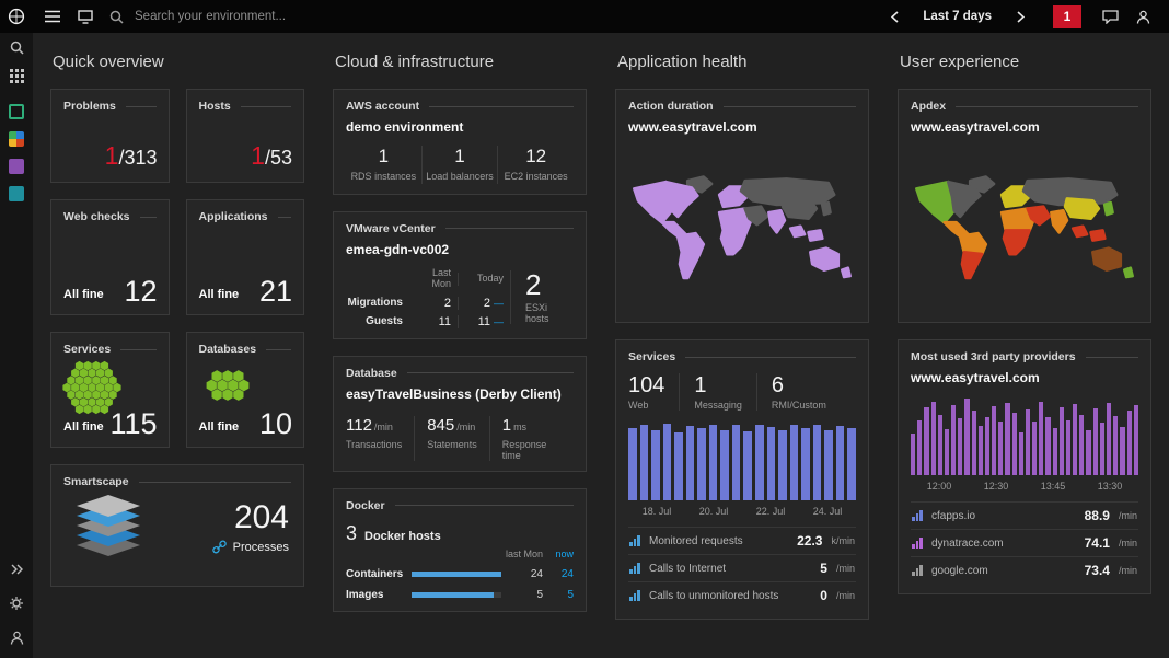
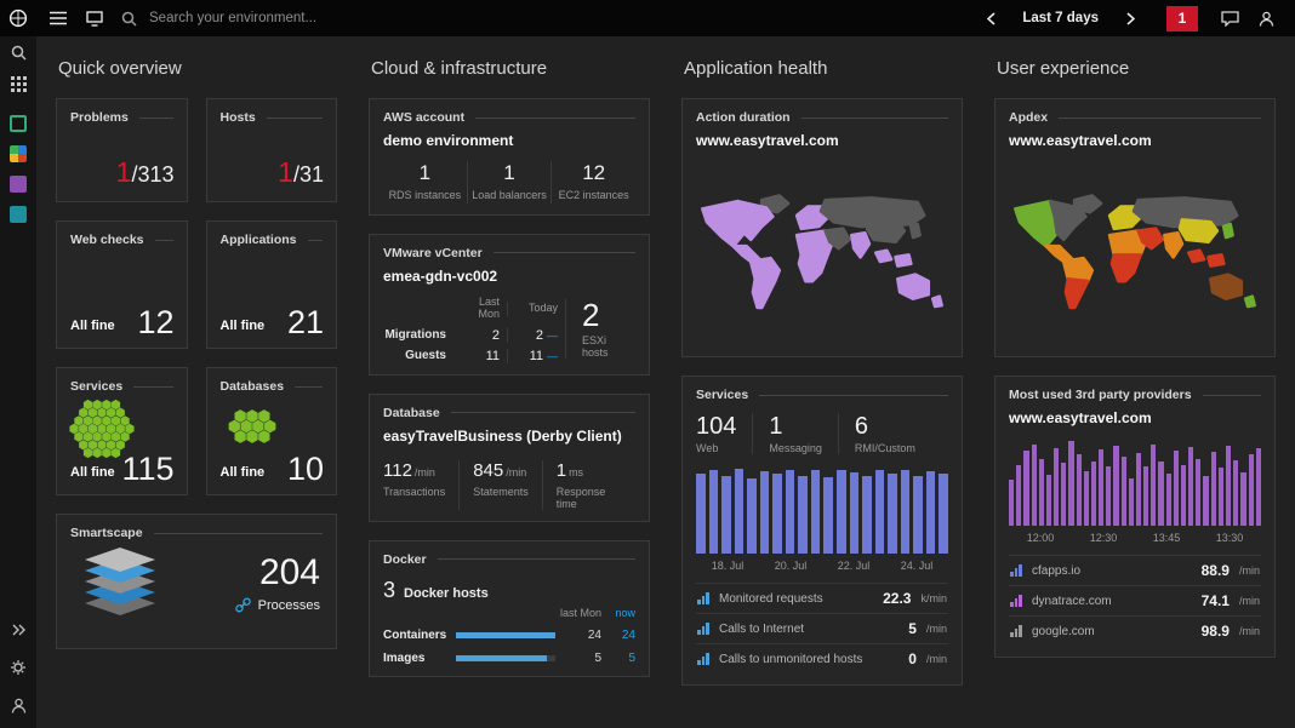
  Search your environment...
  Last 7 days
  1
  Quick overview
  Problems
  1/313
  Hosts
- 1/53
+ 1/31
  Web checks
  All fine
  12
  Applications
  All fine
  21
  Services
  All fine
  115
  Databases
  All fine
  10
  Smartscape
  204
  Processes
  Cloud & infrastructure
  AWS account
  demo environment
  1
  RDS instances
  1
  Load balancers
  12
  EC2 instances
  VMware vCenter
  emea-gdn-vc002
  Last Mon
  Today
  Migrations
  2
  2 —
  Guests
  11
  11 —
  2
  ESXi hosts
  Database
  easyTravelBusiness (Derby Client)
  112 /min
  Transactions
  845 /min
  Statements
  1 ms
  Response time
  Docker
  3
  Docker hosts
  last Mon
  now
  Containers
  24
  24
  Images
  5
  5
  Application health
  Action duration
  www.easytravel.com
  Services
  104
  Web
  1
  Messaging
  6
  RMI/Custom
  18. Jul
  20. Jul
  22. Jul
  24. Jul
  Monitored requests
  22.3
  k/min
  Calls to Internet
  5
  /min
  Calls to unmonitored hosts
  0
  /min
  User experience
  Apdex
  www.easytravel.com
  Most used 3rd party providers
  www.easytravel.com
  12:00
  12:30
  13:45
  13:30
  cfapps.io
  88.9
  /min
  dynatrace.com
  74.1
  /min
  google.com
- 73.4
+ 98.9
  /min
